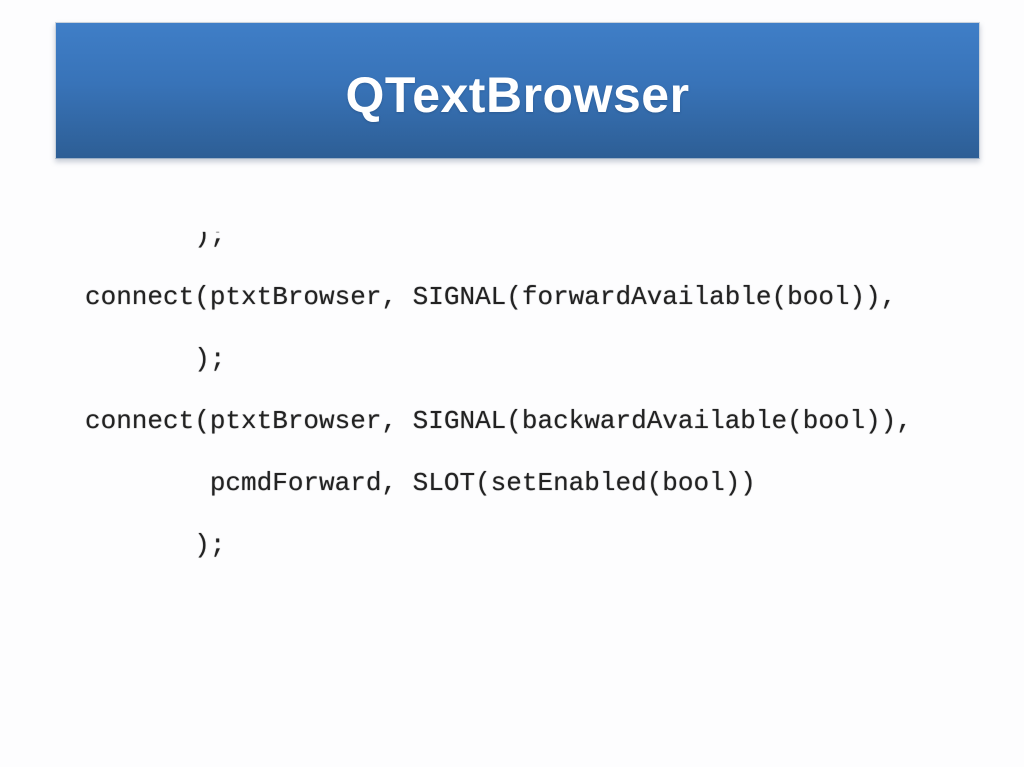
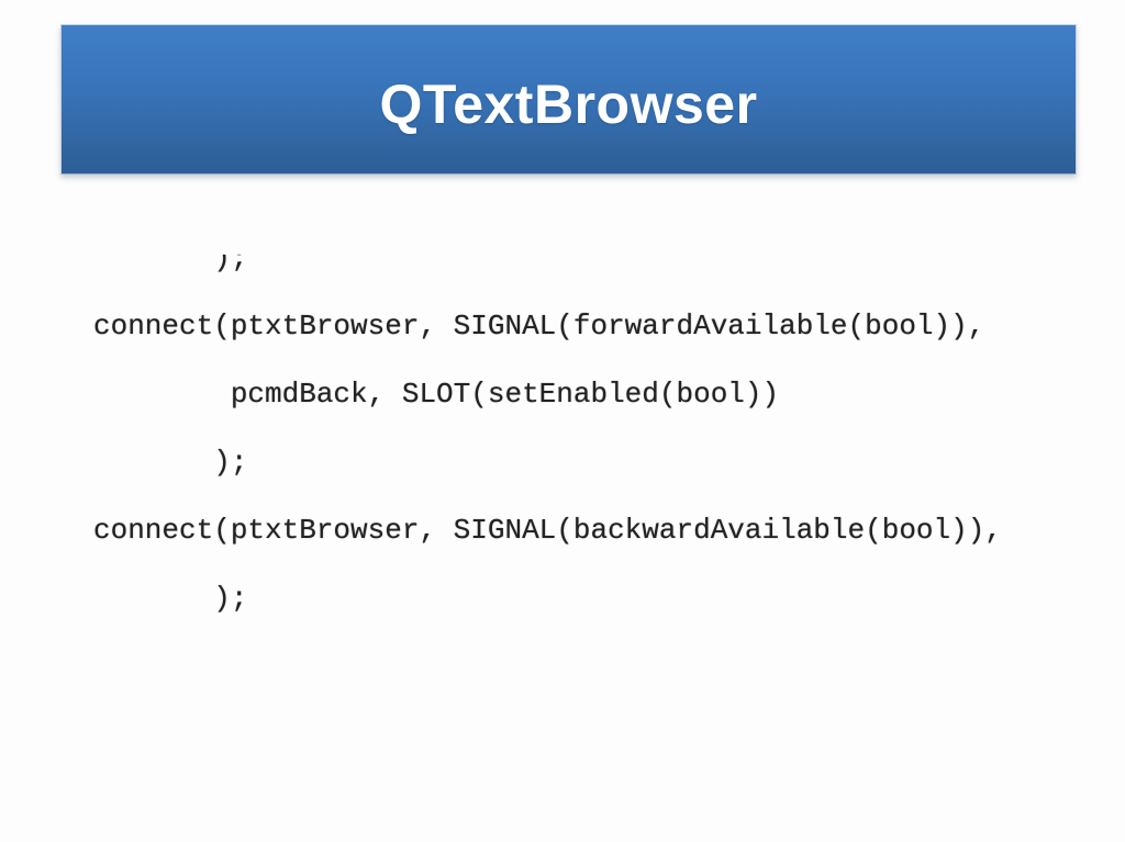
  QTextBrowser
  );
  connect(ptxtBrowser, SIGNAL(forwardAvailable(bool)),
+ pcmdBack, SLOT(setEnabled(bool))
  );
  connect(ptxtBrowser, SIGNAL(backwardAvailable(bool)),
- pcmdForward, SLOT(setEnabled(bool))
  );
